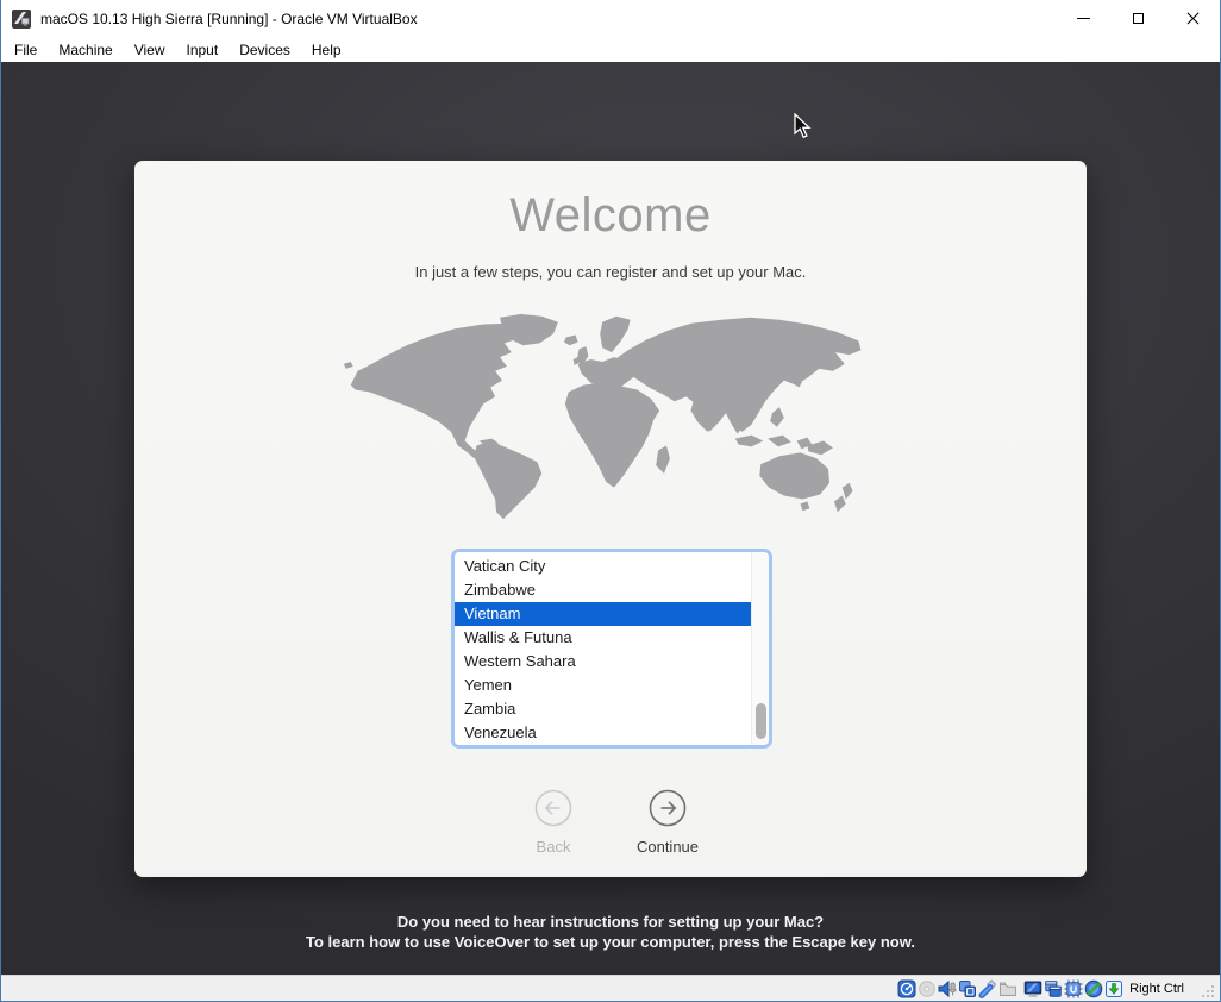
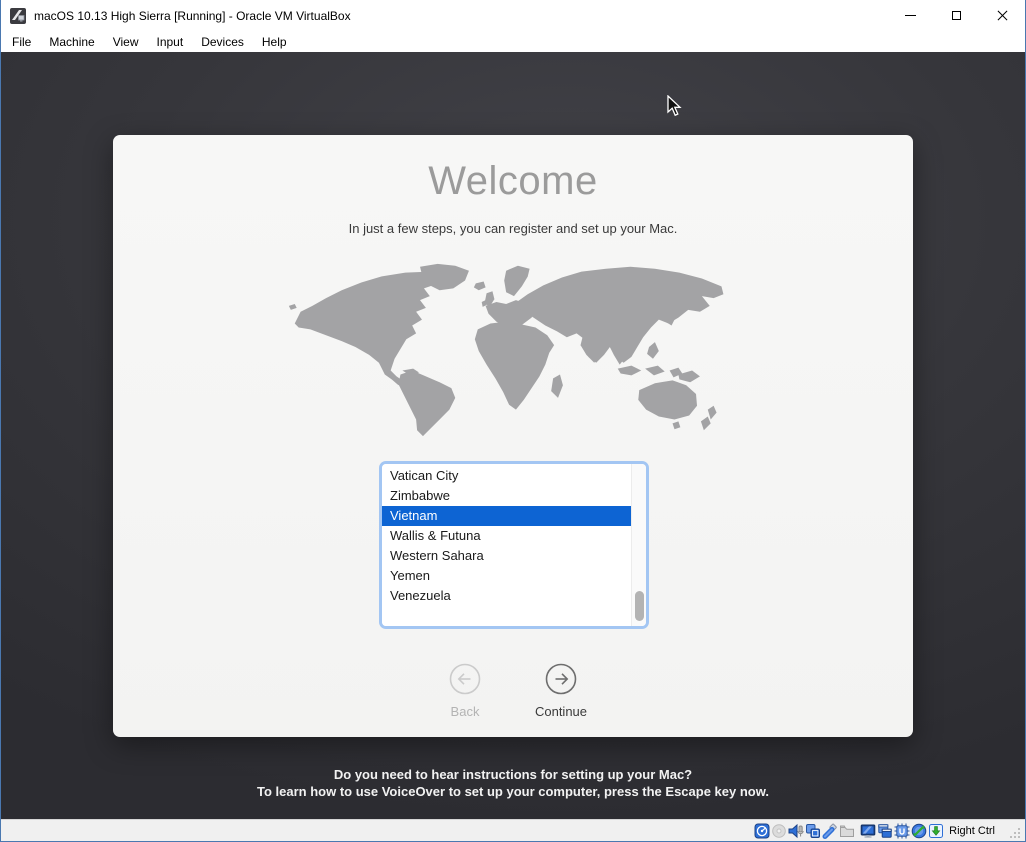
  macOS 10.13 High Sierra [Running] - Oracle VM VirtualBox
  File
  Machine
  View
  Input
  Devices
  Help
  Welcome
  In just a few steps, you can register and set up your Mac.
  Vatican City
  Zimbabwe
  Vietnam
  Wallis & Futuna
  Western Sahara
  Yemen
- Zambia
  Venezuela
  Back
  Continue
  Do you need to hear instructions for setting up your Mac?
  To learn how to use VoiceOver to set up your computer, press the Escape key now.
  Right Ctrl
